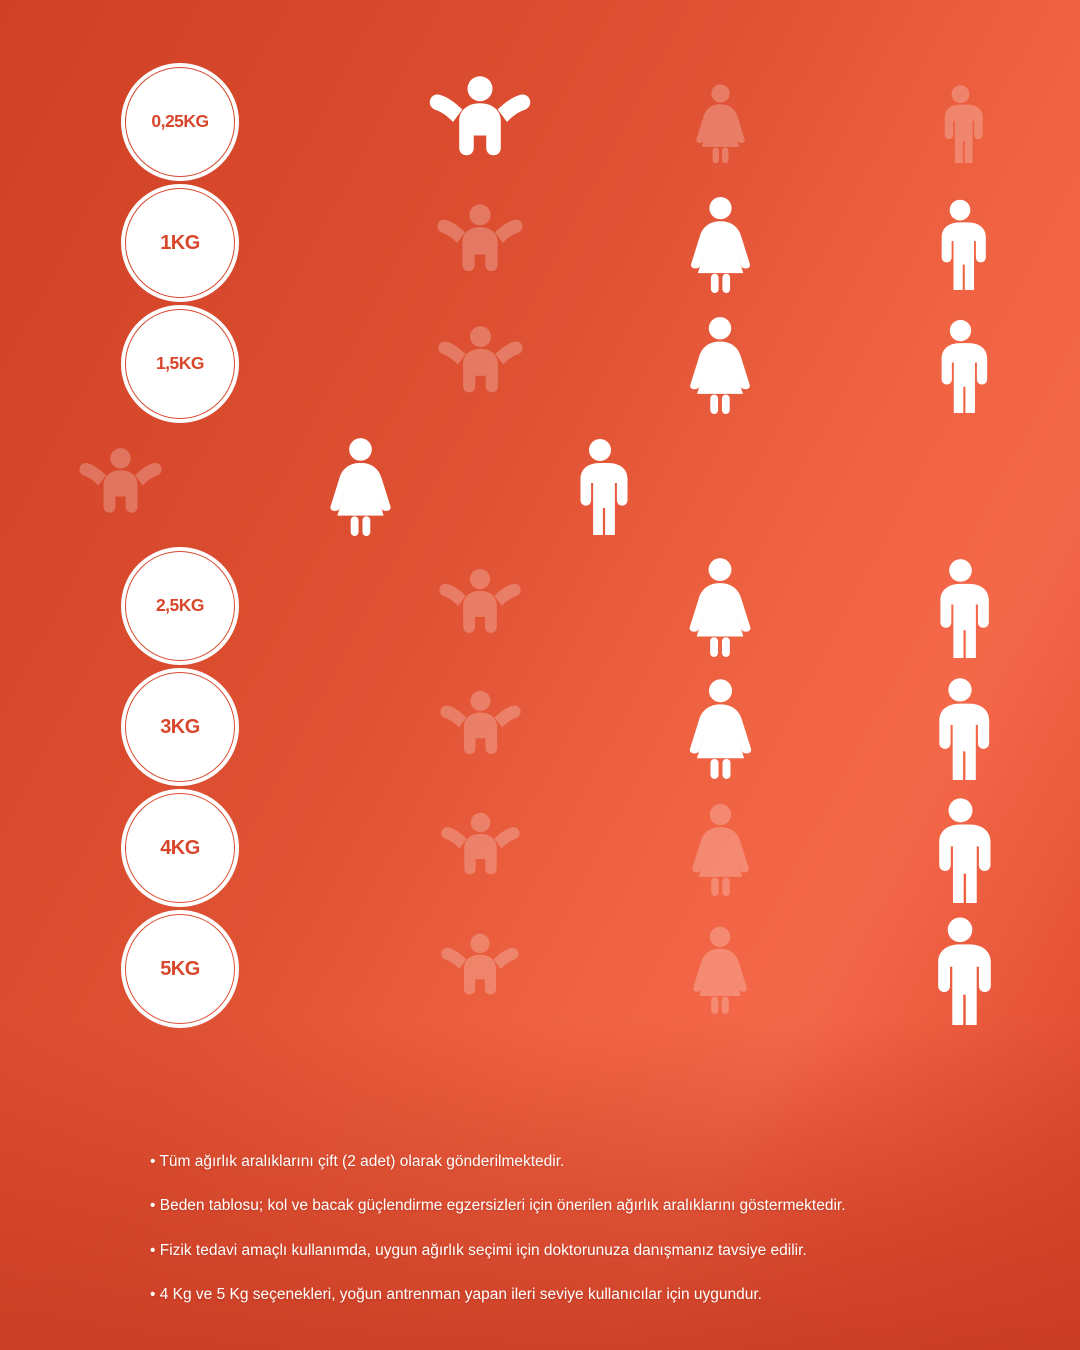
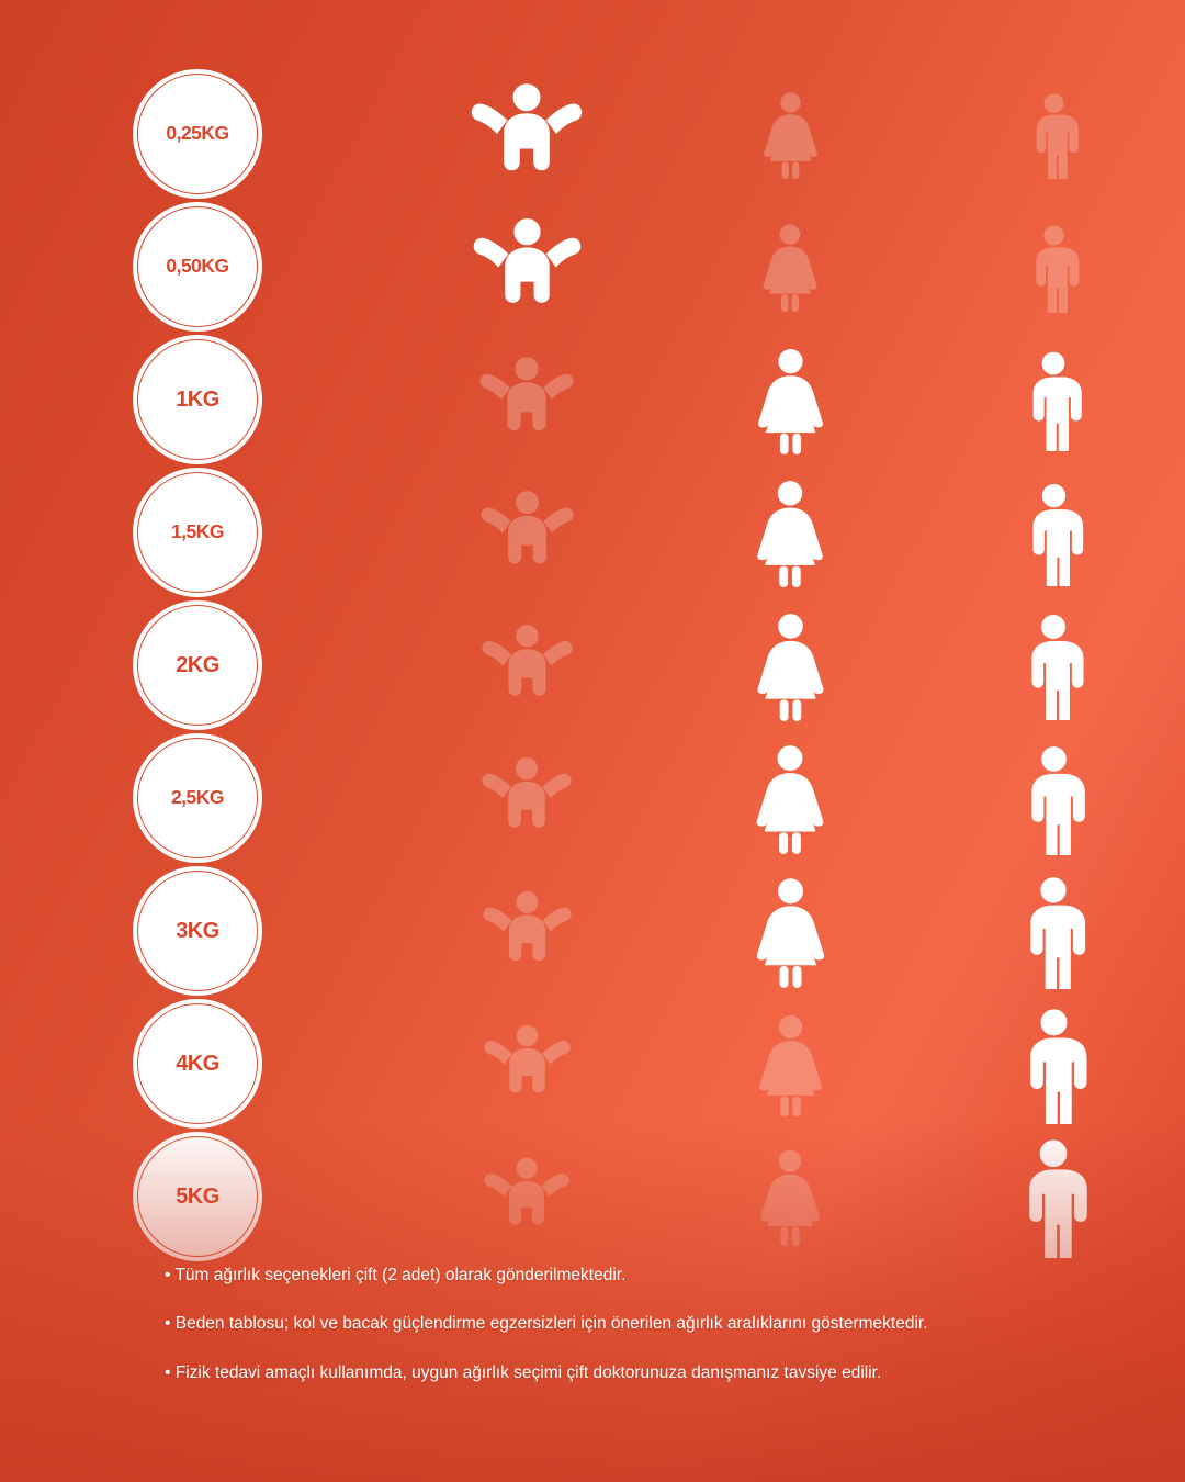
  0,25KG
+ 0,50KG
  1KG
  1,5KG
+ 2KG
  2,5KG
  3KG
  4KG
  5KG
- • Tüm ağırlık aralıklarını çift (2 adet) olarak gönderilmektedir.
+ • Tüm ağırlık seçenekleri çift (2 adet) olarak gönderilmektedir.
  • Beden tablosu; kol ve bacak güçlendirme egzersizleri için önerilen ağırlık aralıklarını göstermektedir.
- • Fizik tedavi amaçlı kullanımda, uygun ağırlık seçimi için doktorunuza danışmanız tavsiye edilir.
+ • Fizik tedavi amaçlı kullanımda, uygun ağırlık seçimi çift doktorunuza danışmanız tavsiye edilir.
- • 4 Kg ve 5 Kg seçenekleri, yoğun antrenman yapan ileri seviye kullanıcılar için uygundur.
